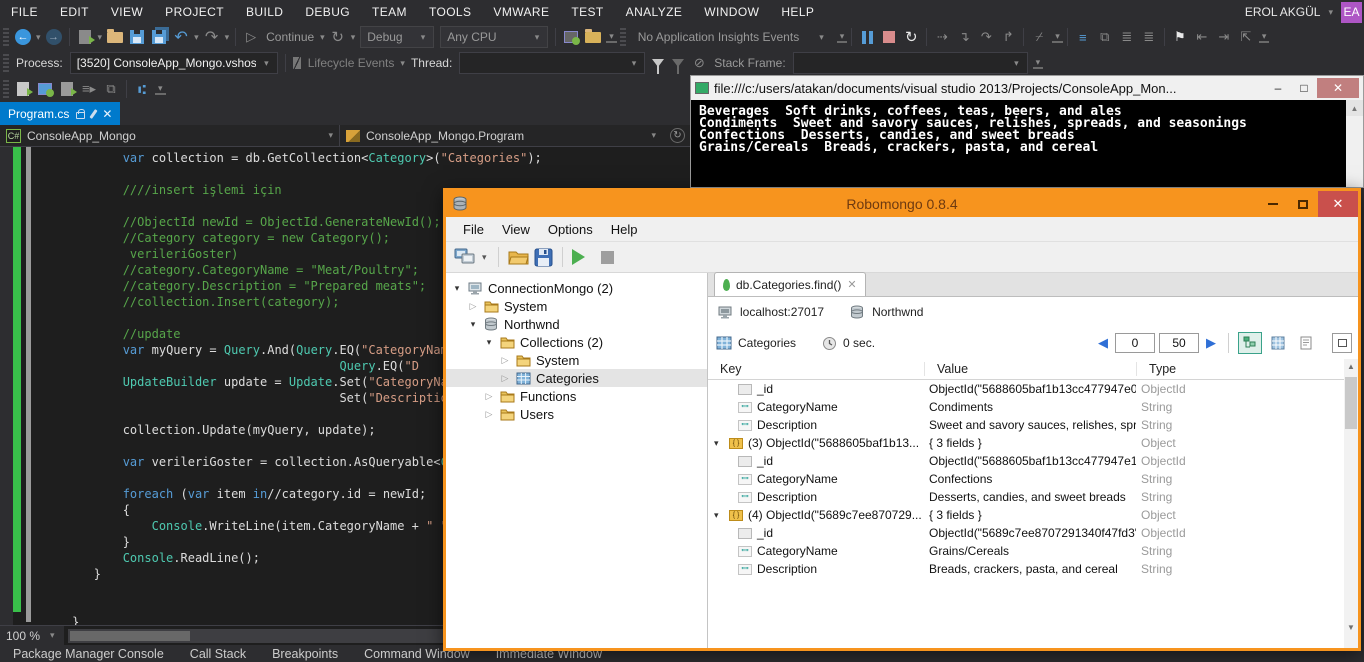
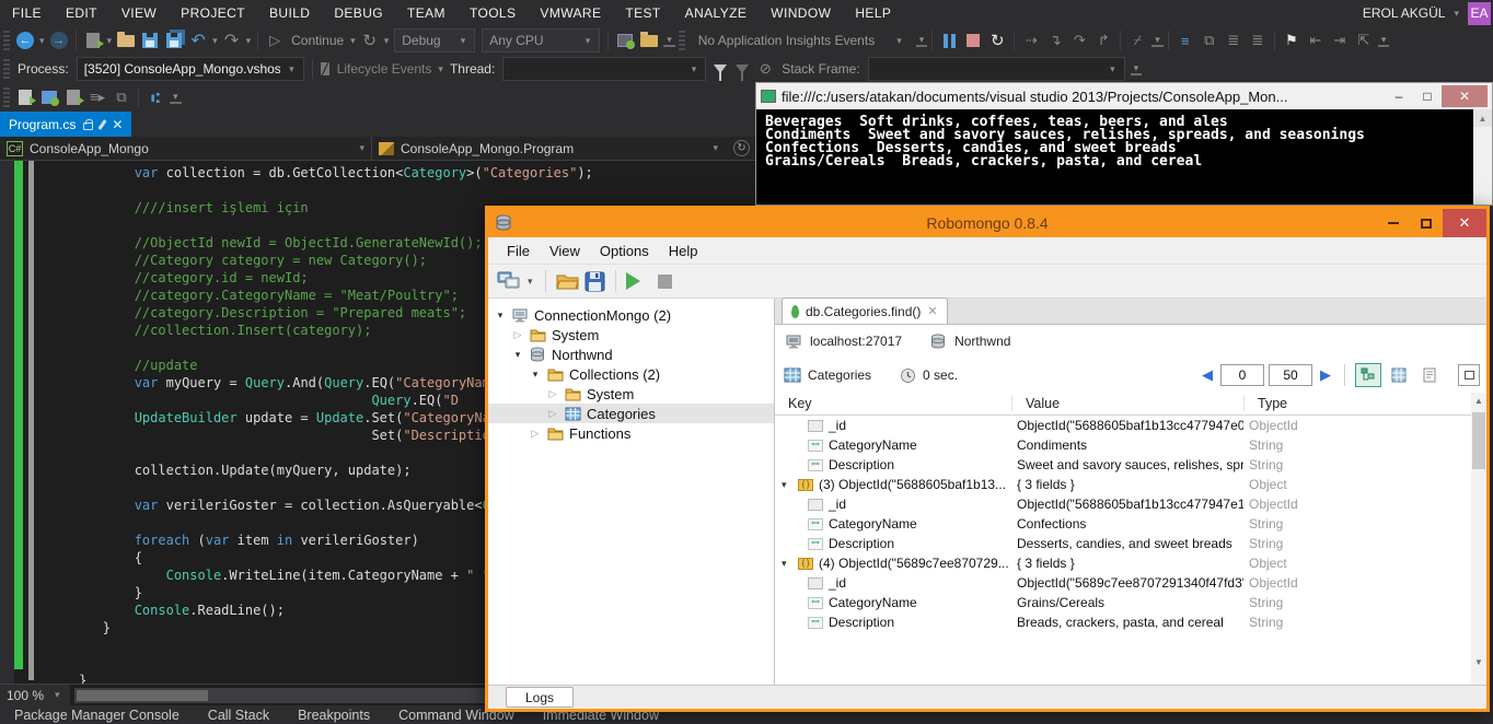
  FILE
  EDIT
  VIEW
  PROJECT
  BUILD
  DEBUG
  TEAM
  TOOLS
  VMWARE
  TEST
  ANALYZE
  WINDOW
  HELP
  EROL AKGÜL
  ▾
  EA
  ←
  ▾
  →
  ▾
  ↶
  ▾
  ↷
  ▾
  ▷
  Continue
  ▾
  ↻
  ▾
  Debug
  ▾
  Any CPU
  ▾
  ▾
  No Application Insights Events
  ▾
  ▾
  ↻
  ⇢
  ↴
  ↷
  ↱
  ⌿
  ▾
  ≡
  ⧉
  ≣
  ≣
  ⚑
  ⇤
  ⇥
  ⇱
  ▾
  Process:
  [3520] ConsoleApp_Mongo.vshos
  ▾
  Lifecycle Events
  ▾
  Thread:
  ▾
  ⊘
  Stack Frame:
  ▾
  ▾
  ≡▸
  ⧉
  ⑆
  ▾
  Program.cs
  ✕
  C#
  ConsoleApp_Mongo
  ▾
  ConsoleApp_Mongo.Program
  ▾
  ↻
  var collection = db.GetCollection<Category>("Categories");
  ////insert işlemi için
  //ObjectId newId = ObjectId.GenerateNewId();
  //Category category = new Category();
- verileriGoster)
+ //category.id = newId;
  //category.CategoryName = "Meat/Poultry";
  //category.Description = "Prepared meats";
  //collection.Insert(category);
  //update
  var myQuery = Query.And(Query.EQ("CategoryNa
  Query.EQ("D
  UpdateBuilder update = Update.Set("CategoryN
  Set("Descripti
  collection.Update(myQuery, update);
  var verileriGoster = collection.AsQueryable<
- foreach (var item in//category.id = newId;
+ foreach (var item in verileriGoster)
  {
  Console.WriteLine(item.CategoryName + "
  }
  Console.ReadLine();
  }
  }
  100 %
  ▾
  Package Manager Console
  Call Stack
  Breakpoints
  Command Window
  Immediate Window
  file:///c:/users/atakan/documents/visual studio 2013/Projects/ConsoleApp_Mon...
  –
  □
  ✕
  Beverages Soft drinks, coffees, teas, beers, and ales
  Condiments Sweet and savory sauces, relishes, spreads, and seasonings
  Confections Desserts, candies, and sweet breads
  Grains/Cereals Breads, crackers, pasta, and cereal
  ▲
  Robomongo 0.8.4
  ✕
  File
  View
  Options
  Help
  ▾
  ConnectionMongo (2)
  System
  Northwnd
  Collections (2)
  System
  Categories
  Functions
- Users
  db.Categories.find()
  ✕
  localhost:27017
  Northwnd
  Categories
  0 sec.
  ◀
  0
  50
  ▶
  Key
  Value
  Type
  _id
  ObjectId("5688605baf1b13cc477947e0
  ObjectId
  CategoryName
  Condiments
  String
  Description
  Sweet and savory sauces, relishes, spr
  String
  (3) ObjectId("5688605baf1b13...
  { 3 fields }
  Object
  _id
  ObjectId("5688605baf1b13cc477947e1
  ObjectId
  CategoryName
  Confections
  String
  Description
  Desserts, candies, and sweet breads
  String
  (4) ObjectId("5689c7ee870729...
  { 3 fields }
  Object
  _id
  ObjectId("5689c7ee8707291340f47fd3
  ObjectId
  CategoryName
  Grains/Cereals
  String
  Description
  Breads, crackers, pasta, and cereal
  String
  ▲
  ▼
+ Logs
